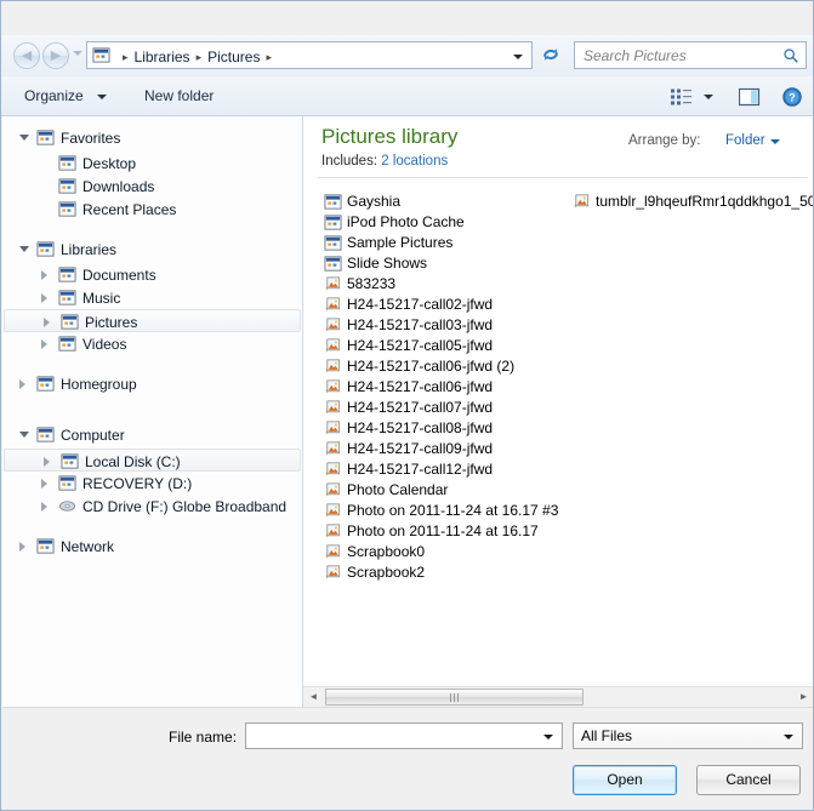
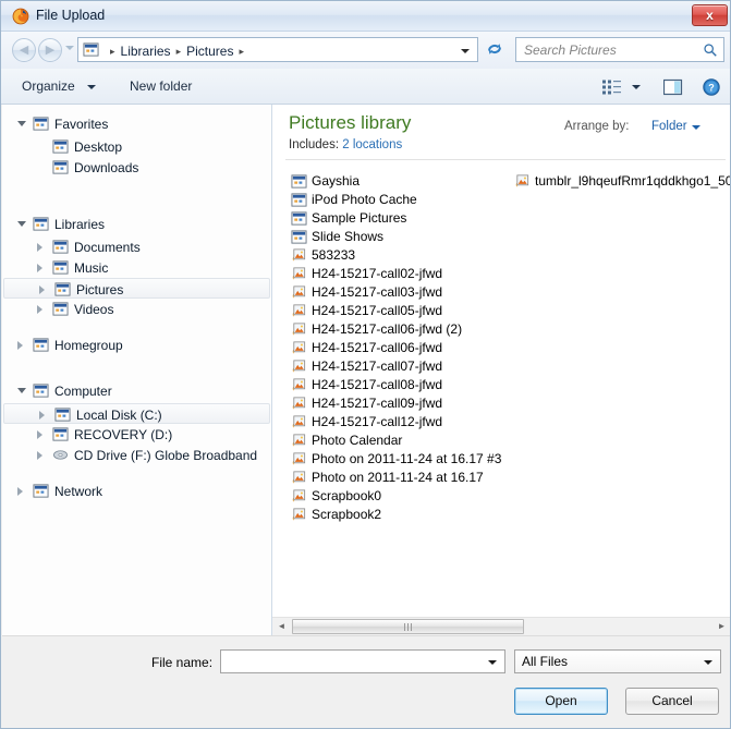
+ File Upload
+ x
  ◀
  ▶
  ▸ Libraries ▸ Pictures ▸
  Search Pictures
  Organize
  New folder
  ?
  Favorites
  Desktop
  Downloads
- Recent Places
  Libraries
  Documents
  Music
  Pictures
  Videos
  Homegroup
  Computer
  Local Disk (C:)
  RECOVERY (D:)
  CD Drive (F:) Globe Broadband
  Network
  Pictures library
  Includes: 2 locations
  Arrange by:
  Folder
  Gayshia
  iPod Photo Cache
  Sample Pictures
  Slide Shows
  583233
  H24-15217-call02-jfwd
  H24-15217-call03-jfwd
  H24-15217-call05-jfwd
  H24-15217-call06-jfwd (2)
  H24-15217-call06-jfwd
  H24-15217-call07-jfwd
  H24-15217-call08-jfwd
  H24-15217-call09-jfwd
  H24-15217-call12-jfwd
  Photo Calendar
  Photo on 2011-11-24 at 16.17 #3
  Photo on 2011-11-24 at 16.17
  Scrapbook0
  Scrapbook2
  tumblr_l9hqeufRmr1qddkhgo1_50
  ◄
  ►
  File name:
  All Files
  Open
  Cancel
